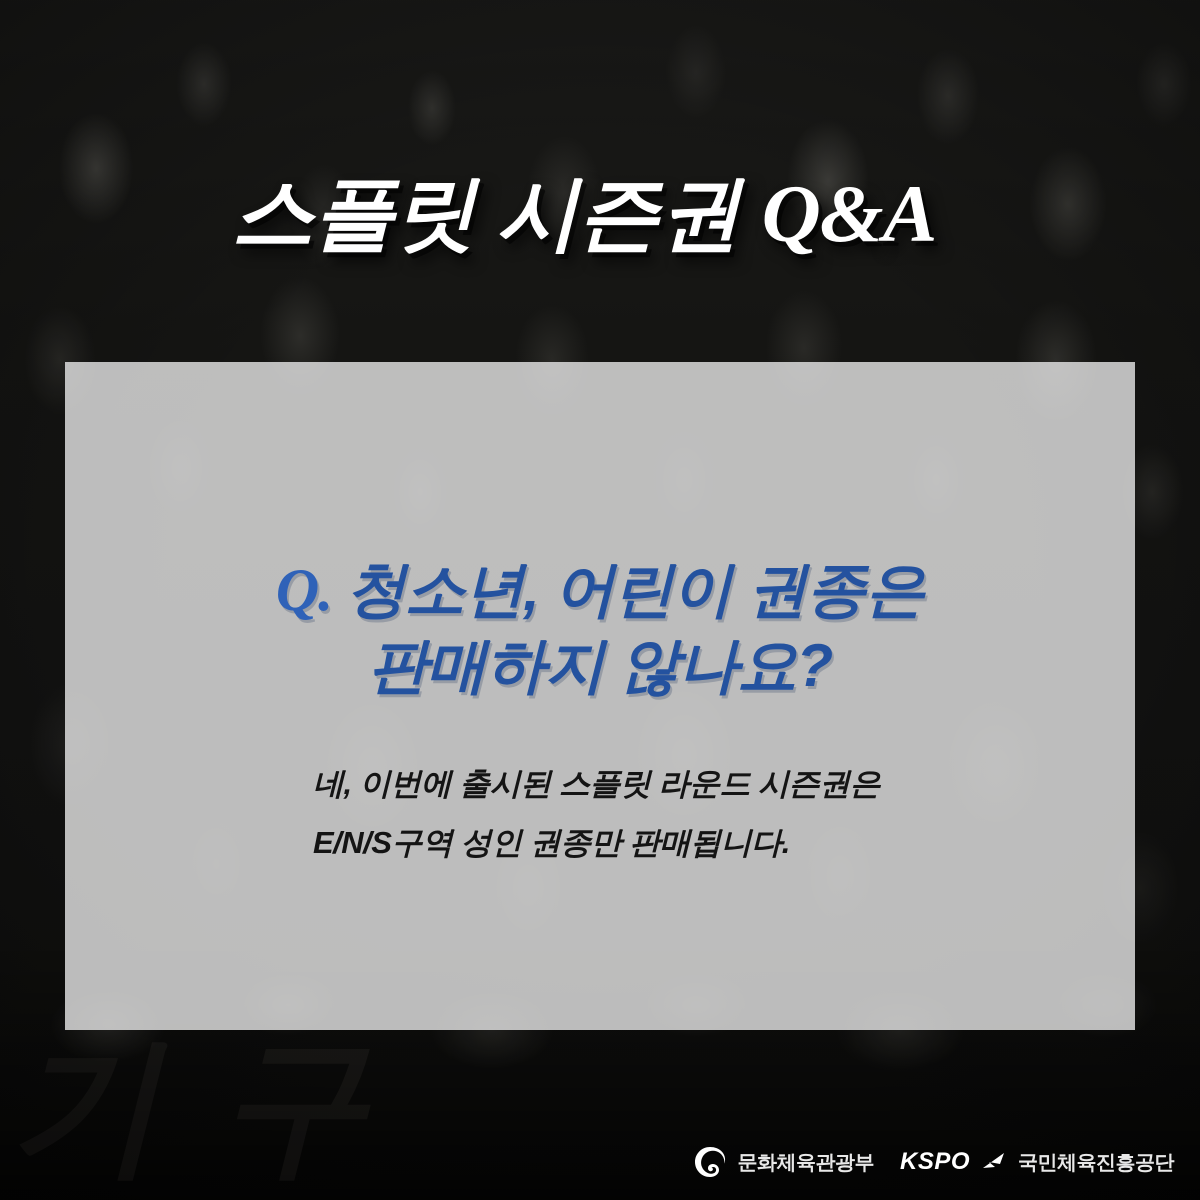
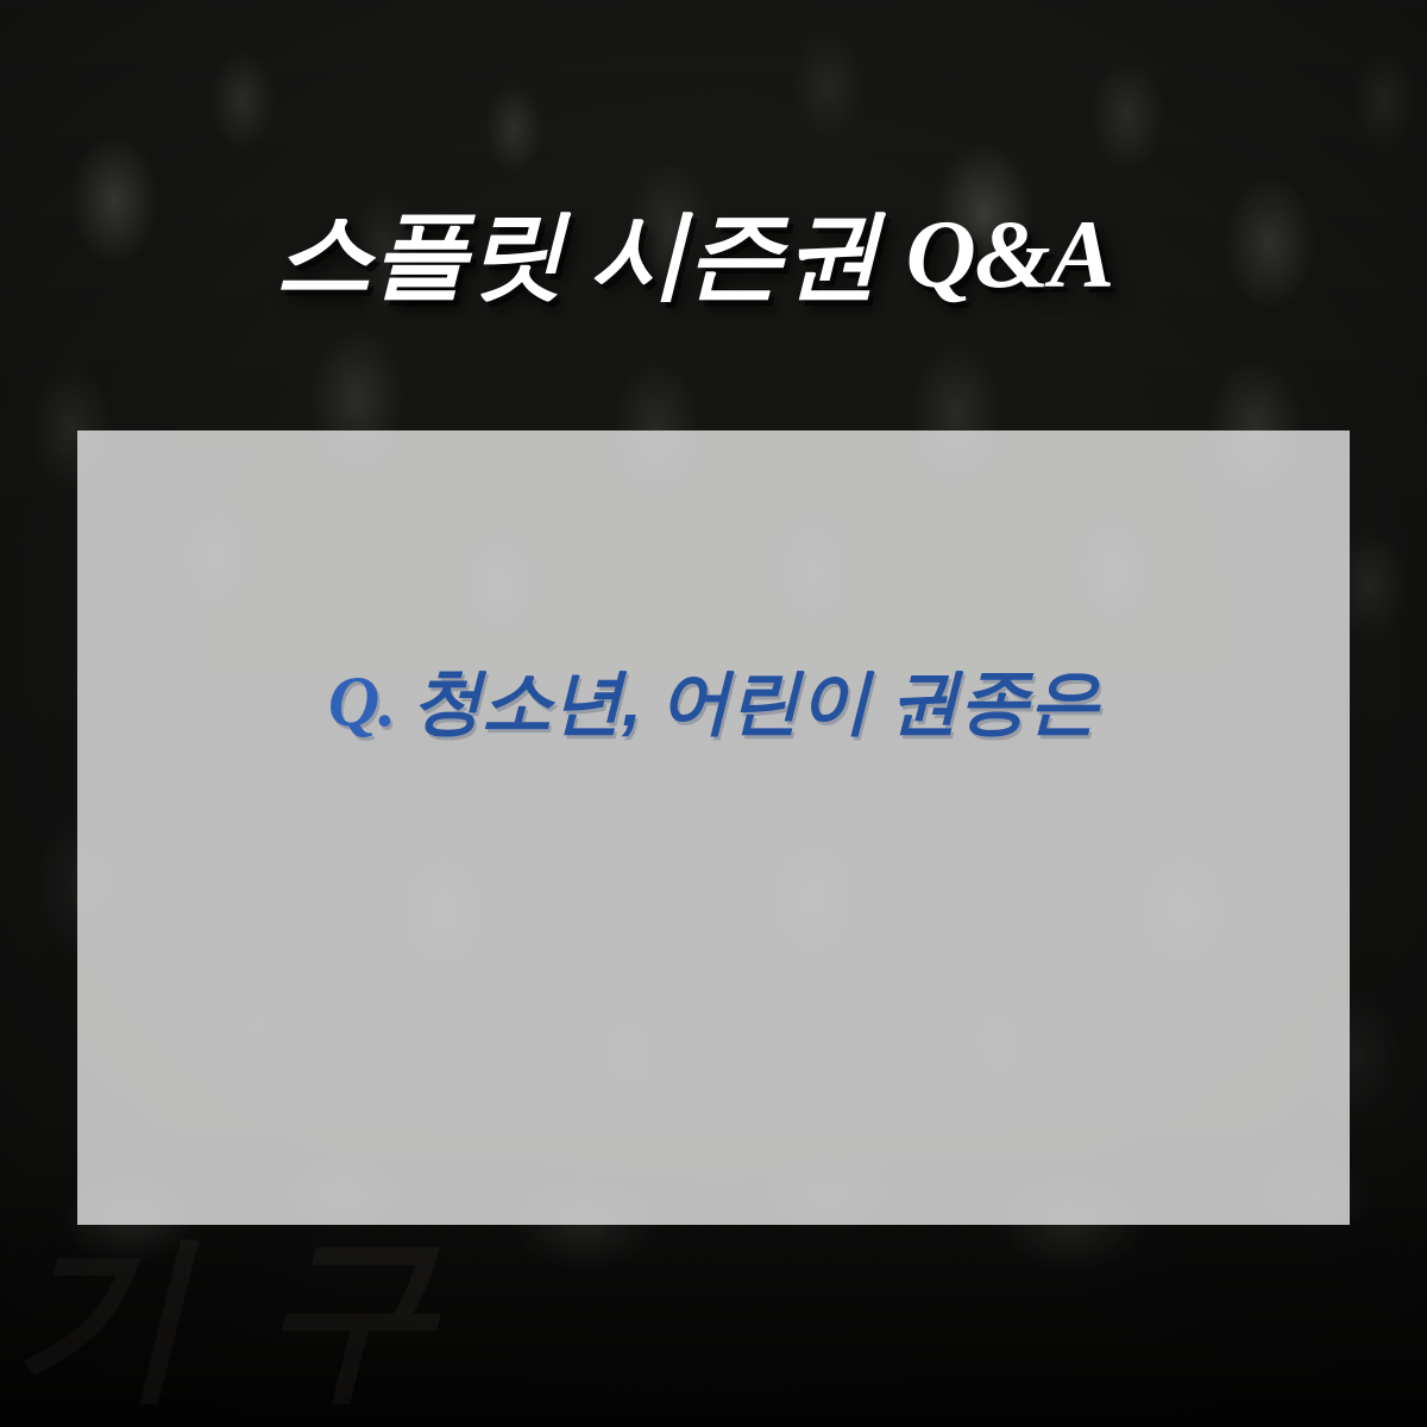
  스플릿 시즌권 Q&A
  Q. 청소년, 어린이 권종은
- 판매하지 않나요?
- 네, 이번에 출시된 스플릿 라운드 시즌권은
- E/N/S구역 성인 권종만 판매됩니다.
- 문화체육관광부
- KSPO
- 국민체육진흥공단
